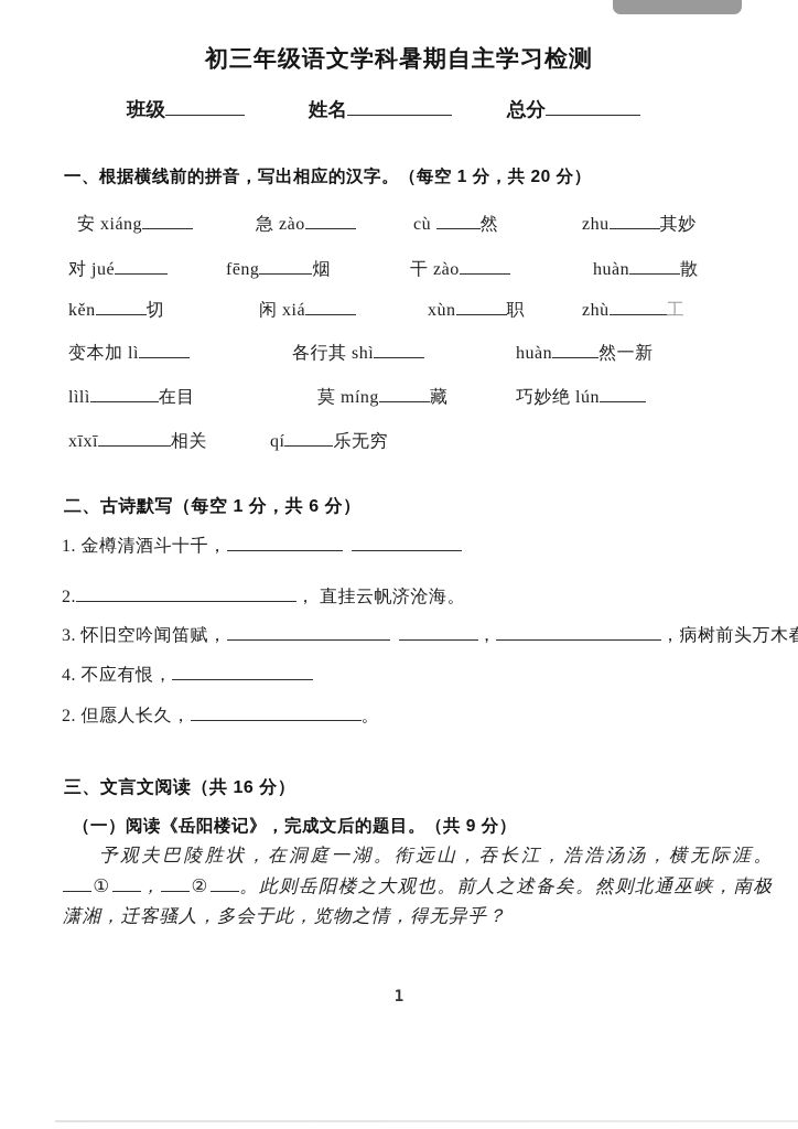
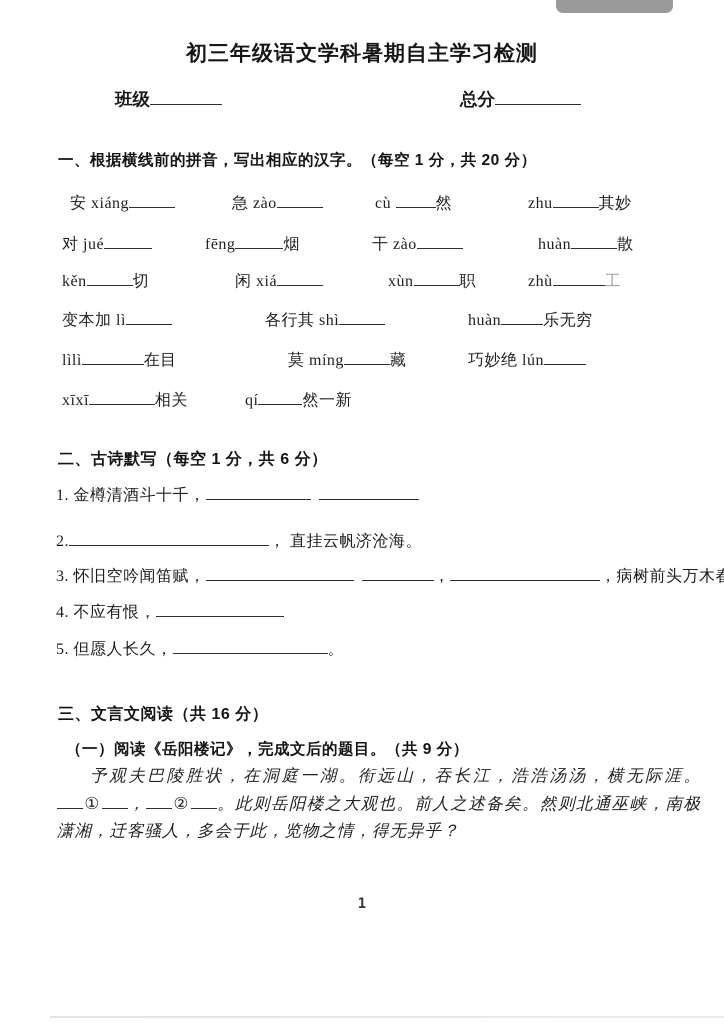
  初三年级语文学科暑期自主学习检测
  班级
- 姓名
  总分
  一、根据横线前的拼音，写出相应的汉字。（每空 1 分，共 20 分）
  安 xiáng
  急 zào
  cù 然
  zhu 其妙
  对 jué
  fēng 烟
  干 zào
  huàn 散
  kěn 切
  闲 xiá
  xùn 职
  zhù 工
  变本加 lì
  各行其 shì
- huàn 然一新
+ huàn 乐无穷
  lìlì 在目
  莫 míng 藏
  巧妙绝 lún
  xīxī 相关
- qí 乐无穷
+ qí 然一新
  二、古诗默写（每空 1 分，共 6 分）
  1. 金樽清酒斗十千，
  2. ， 直挂云帆济沧海。
  3. 怀旧空吟闻笛赋， ， ，病树前头万木
  4. 不应有恨，
- 2. 但愿人长久， 。
+ 5. 但愿人长久， 。
  三、文言文阅读（共 16 分）
  （一）阅读《岳阳楼记》，完成文后的题目。（共 9 分）
  予观夫巴陵胜状，在洞庭一湖。衔远山，吞长江，浩浩汤汤，横无际涯。① ， ② 。此则岳阳楼之大观也。前人之述备矣。然则北通巫峡，南极潇湘，迁客骚人，多会于此，览物之情，得无异乎？
  1
